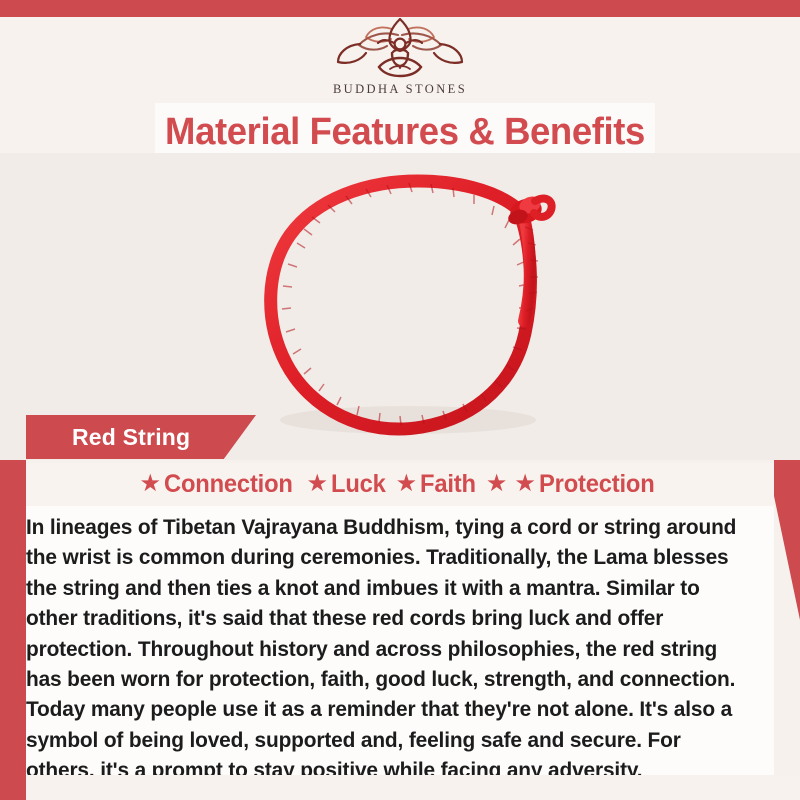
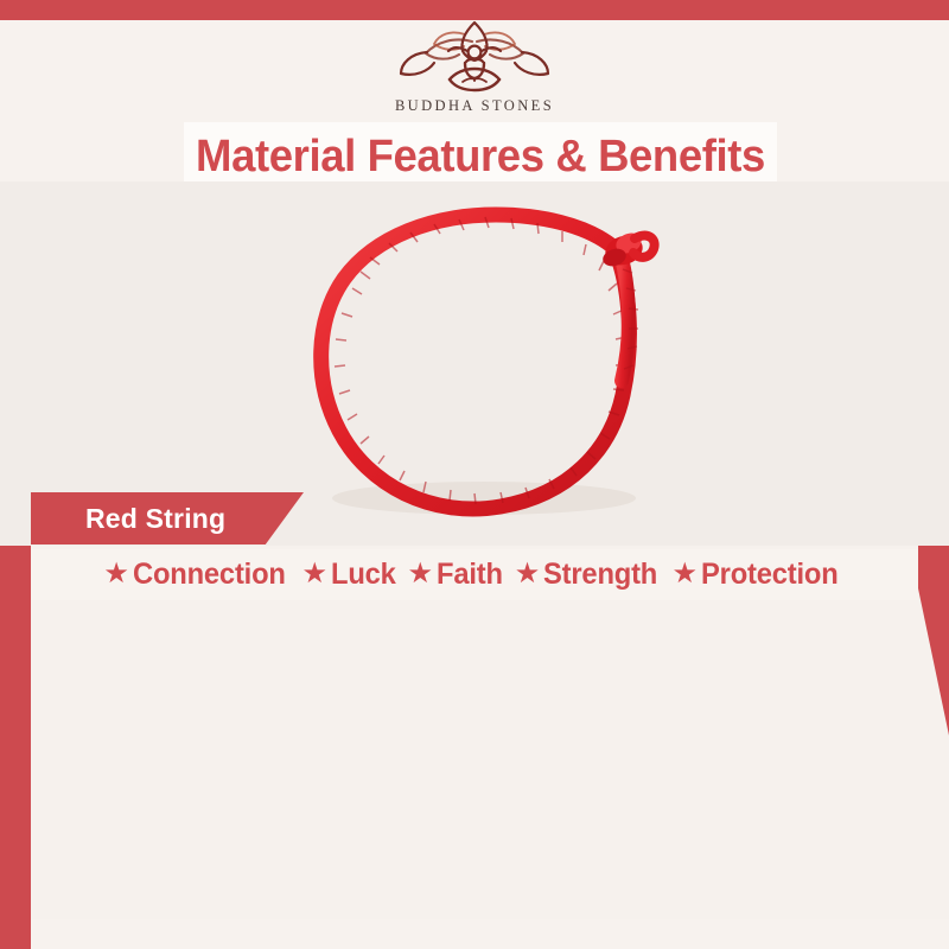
  BUDDHA STONES
  Material Features & Benefits
  Red String
  ★
  Connection
  ★
  Luck
  ★
  Faith
  ★
+ Strength
  ★
  Protection
- In lineages of Tibetan Vajrayana Buddhism, tying a cord or string around the wrist is common during ceremonies. Traditionally, the Lama blesses the string and then ties a knot and imbues it with a mantra. Similar to other traditions, it's said that these red cords bring luck and offer protection. Throughout history and across philosophies, the red string has been worn for protection, faith, good luck, strength, and connection. Today many people use it as a reminder that they're not alone. It's also a symbol of being loved, supported and, feeling safe and secure. For others, it's a prompt to stay positive while facing any adversity.
